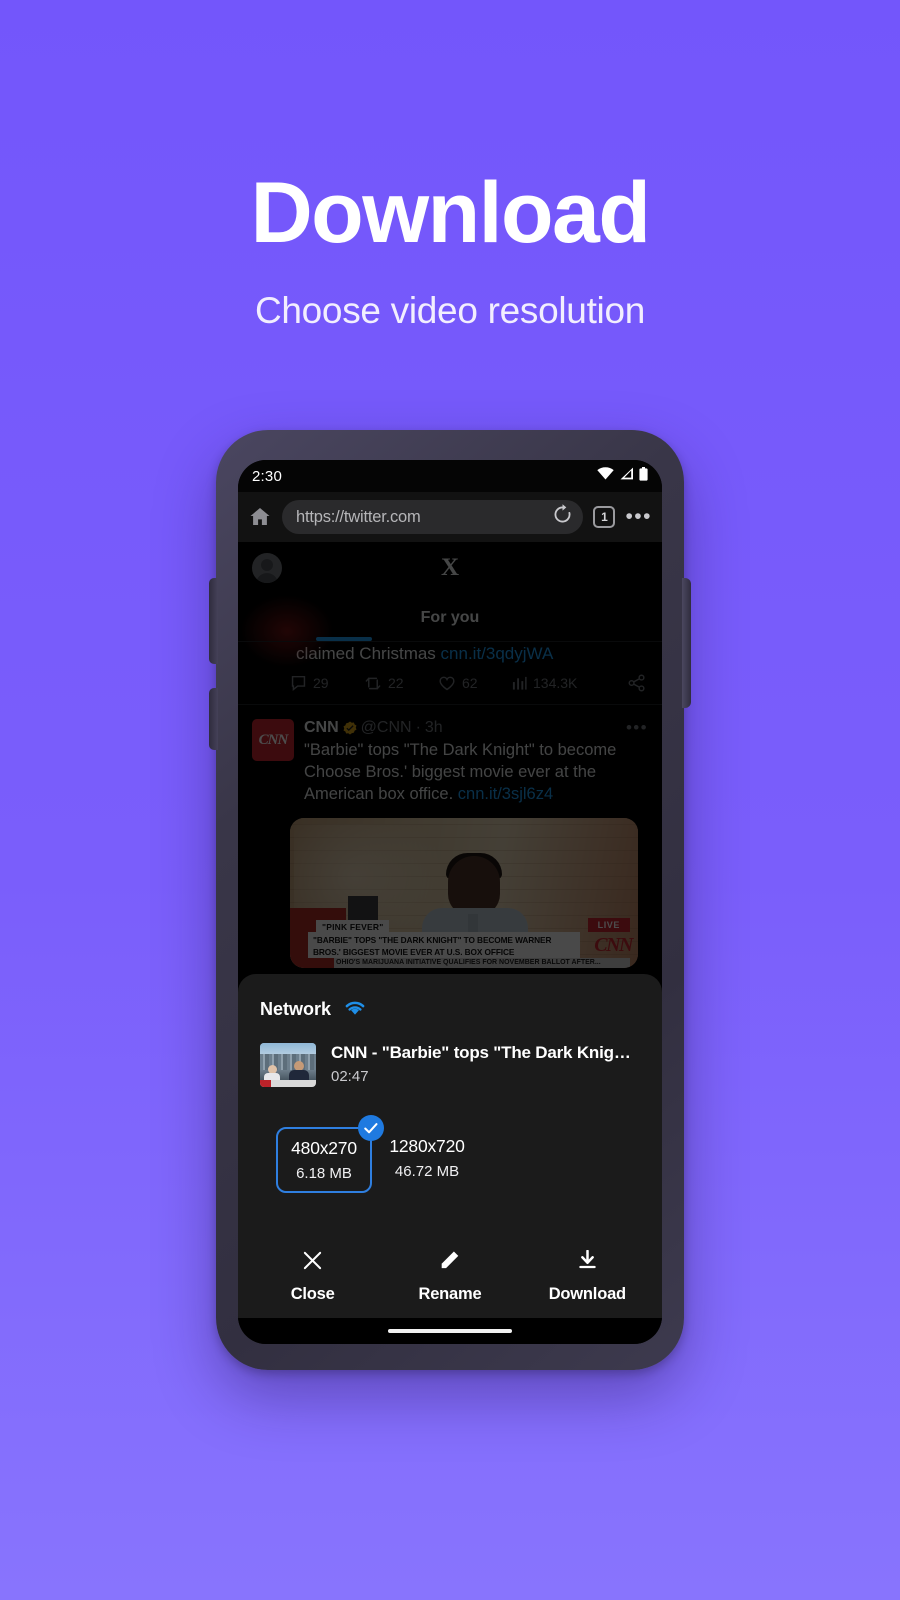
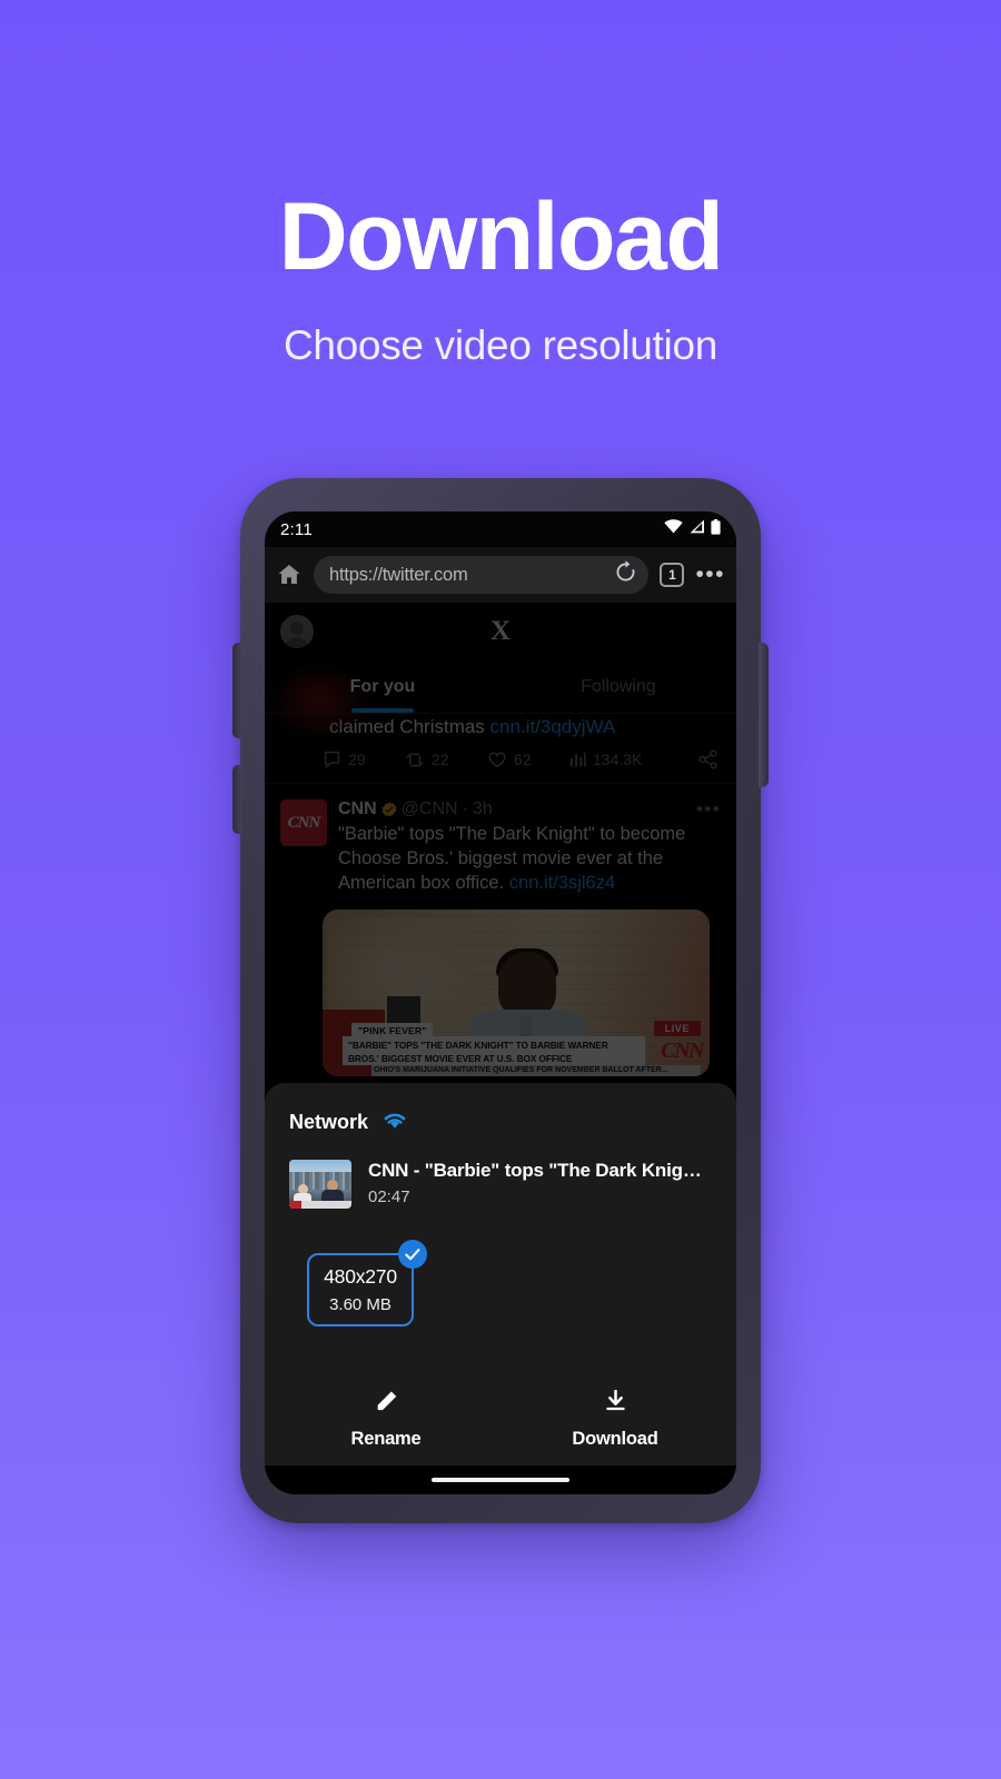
  Download
  Choose video resolution
- 2:30
+ 2:11
  https://twitter.com
  1
  •••
  X
  For you
+ Following
  ed Christmas cnn.it/3qdyjWA
  29
  22
  62
  134.3K
  CNN
  CNN
  @CNN
  ·
  3h
  •••
  "Barbie" tops "The Dark Knight" to become Choose Bros.' biggest movie ever at the American box office. cnn.it/3sjl6z4
  "PINK FEVER"
  LIVE
- "BARBIE" TOPS "THE DARK KNIGHT" TO BECOME WARNER BROS.' BIGGEST MOVIE EVER AT U.S. BOX OFFICE
+ "BARBIE" TOPS "THE DARK KNIGHT" TO BARBIE WARNER BROS.' BIGGEST MOVIE EVER AT U.S. BOX OFFICE
  CNN
  Network
  CNN - "Barbie" tops "The Dark Knight"
  02:47
  480x270
- 6.18 MB
+ 3.60 MB
- 1280x720
- 46.72 MB
- Close
  Rename
  Download
